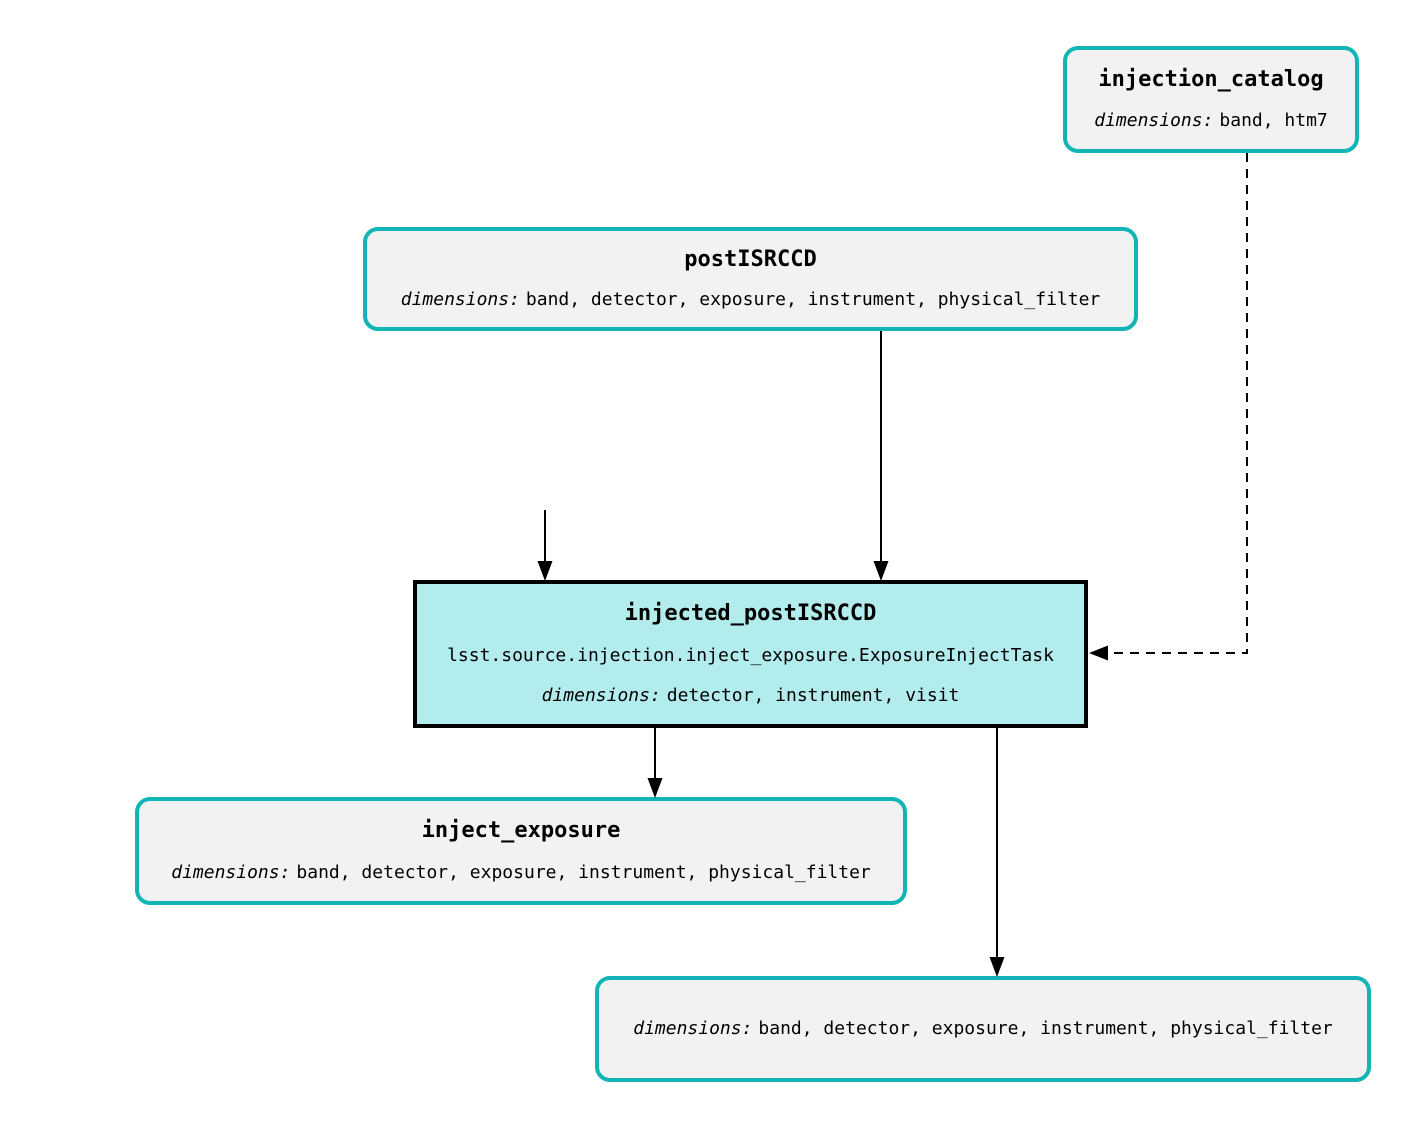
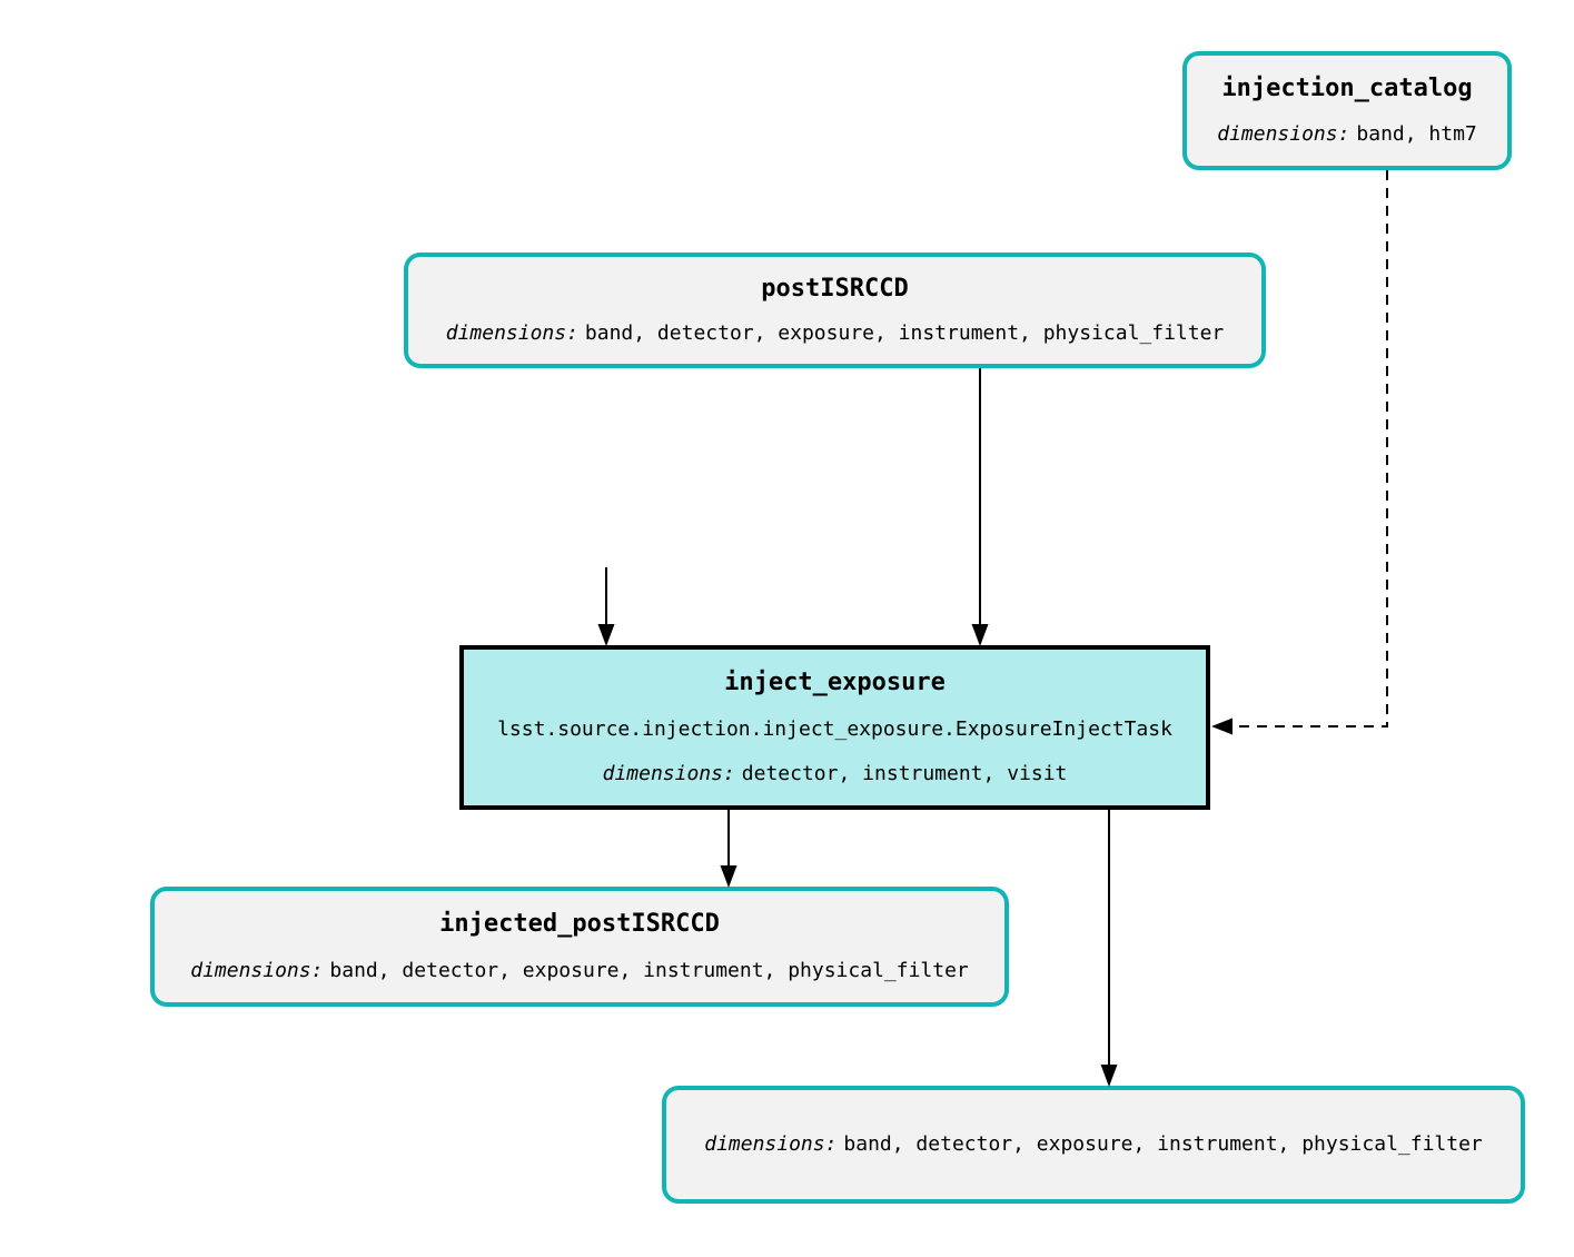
  injection_catalog
  dimensions: band, htm7
  postISRCCD
  dimensions: band, detector, exposure, instrument, physical_filter
- injected_postISRCCD
+ inject_exposure
  lsst.source.injection.inject_exposure.ExposureInjectTask
  dimensions: detector, instrument, visit
- inject_exposure
+ injected_postISRCCD
  dimensions: band, detector, exposure, instrument, physical_filter
  dimensions: band, detector, exposure, instrument, physical_filter
